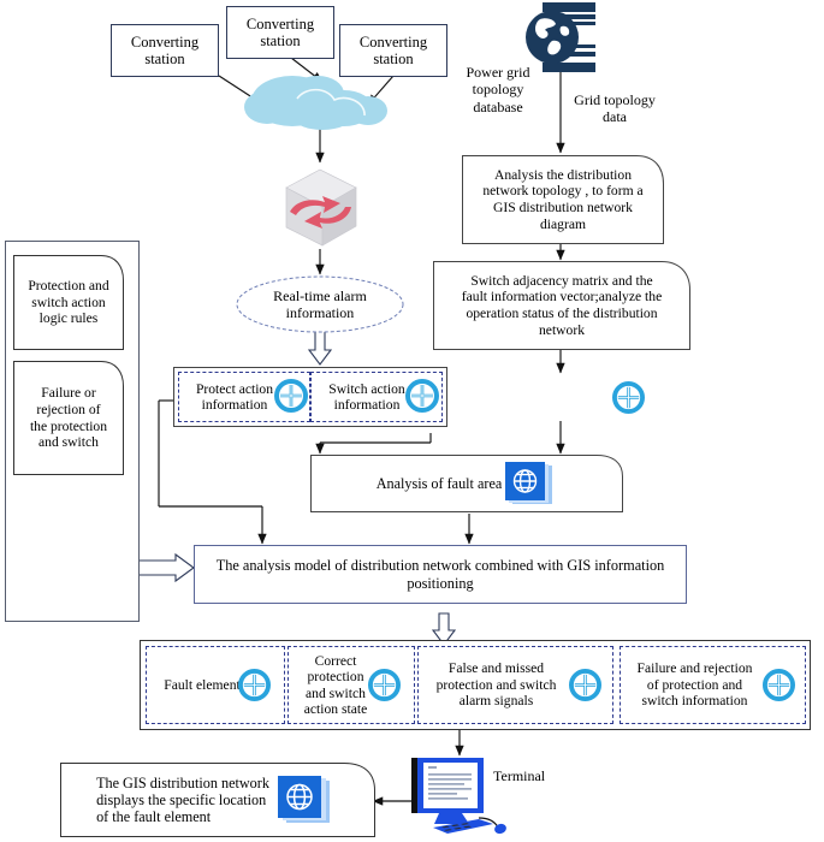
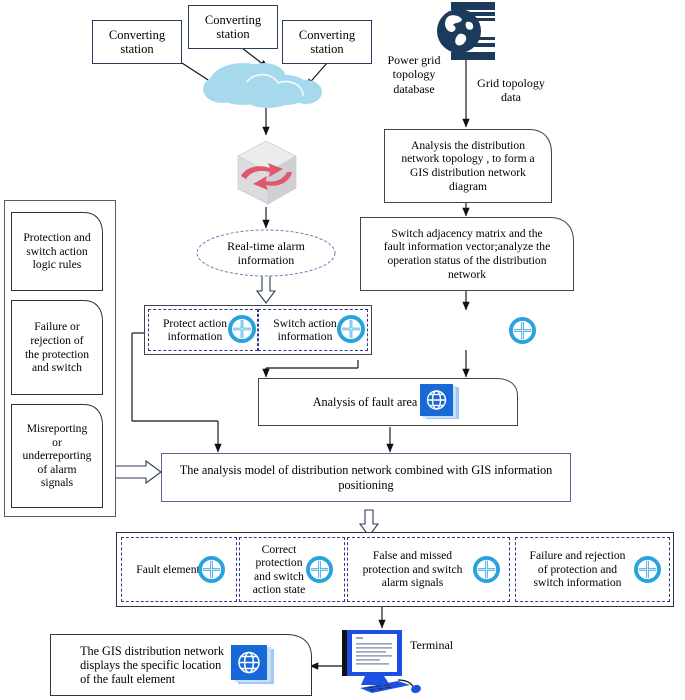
  Converting
  station
  Converting
  station
  Converting
  station
  Real-time alarm
  information
  Power grid
  topology
  database
  Grid topology
  data
  Analysis the distribution
  network topology , to form a
  GIS distribution network
  diagram
  Switch adjacency matrix and the
  fault information vector;analyze the
  operation status of the distribution
  network
  Protection and
  switch action
  logic rules
  Failure or
  rejection of
  the protection
  and switch
+ Misreporting
+ or
+ underreporting
+ of alarm
+ signals
  Protect action
  information
  Switch action
  information
  Analysis of fault area
  The analysis model of distribution network combined with GIS information
  positioning
  Fault elemen
  Correct
  protection
  and switch
  action state
  False and missed
  protection and switch
  alarm signals
  Failure and rejection
  of protection and
  switch information
  Terminal
  The GIS distribution network
  displays the specific location
  of the fault element
